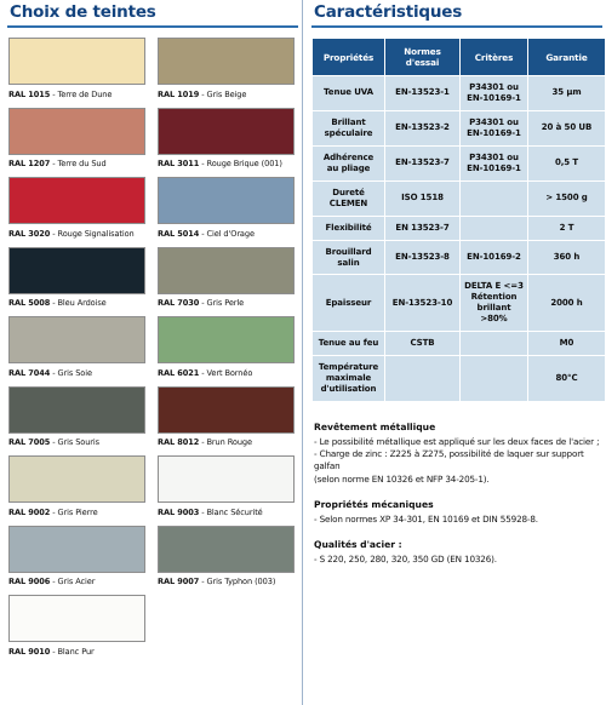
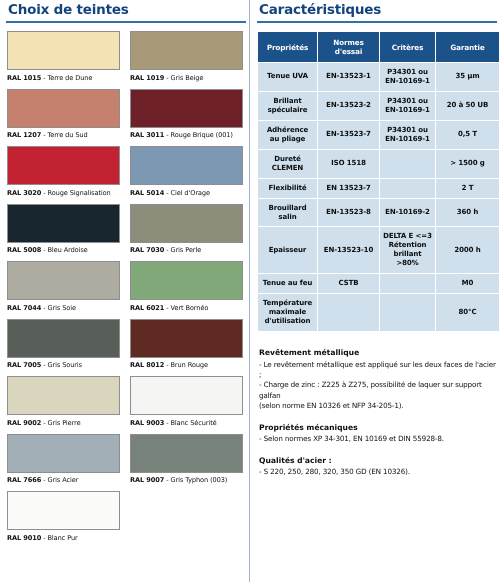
  Choix de teintes
  RAL 1015 - Terre de Dune
  RAL 1019 - Gris Beige
  RAL 1207 - Terre du Sud
  RAL 3011 - Rouge Brique (001)
  RAL 3020 - Rouge Signalisation
  RAL 5014 - Ciel d'Orage
  RAL 5008 - Bleu Ardoise
  RAL 7030 - Gris Perle
  RAL 7044 - Gris Soie
  RAL 6021 - Vert Bornéo
  RAL 7005 - Gris Souris
  RAL 8012 - Brun Rouge
  RAL 9002 - Gris Pierre
  RAL 9003 - Blanc Sécurité
- RAL 9006 - Gris Acier
+ RAL 7666 - Gris Acier
  RAL 9007 - Gris Typhon (003)
  RAL 9010 - Blanc Pur
  Caractéristiques
  Propriétés	Normes d'essai	Critères	Garantie
  Tenue UVA	EN-13523-1	P34301 ouEN-10169-1	35 µm
  Brillantspéculaire	EN-13523-2	P34301 ouEN-10169-1	20 à 50 UB
  Adhérenceau pliage	EN-13523-7	P34301 ouEN-10169-1	0,5 T
  DuretéCLEMEN	ISO 1518		> 1500 g
  Flexibilité	EN 13523-7		2 T
  Brouillardsalin	EN-13523-8	EN-10169-2	360 h
  Epaisseur	EN-13523-10	DELTA E <=3Rétention>80%	2000 h
  Tenue au feu	CSTB		M0
  Températuremaximaled'utilisation			80°C
  Revêtement métallique
- - Le possibilité métallique est appliqué sur les deux faces de l'acier ;
+ - Le revêtement métallique est appliqué sur les deux faces de l'acier ;
  - Charge de zinc : Z225 à Z275, possibilité de laquer sur support galfan
  (selon norme EN 10326 et NFP 34-205-1).
  Propriétés mécaniques
  - Selon normes XP 34-301, EN 10169 et DIN 55928-8.
  Qualités d'acier :
  - S 220, 250, 280, 320, 350 GD (EN 10326).
